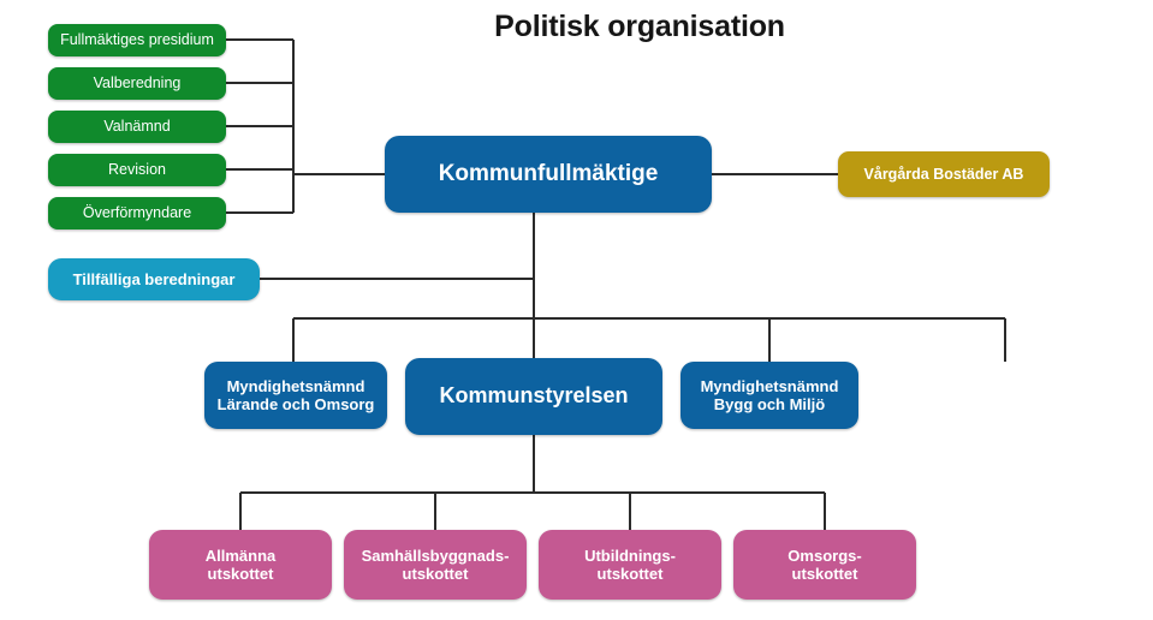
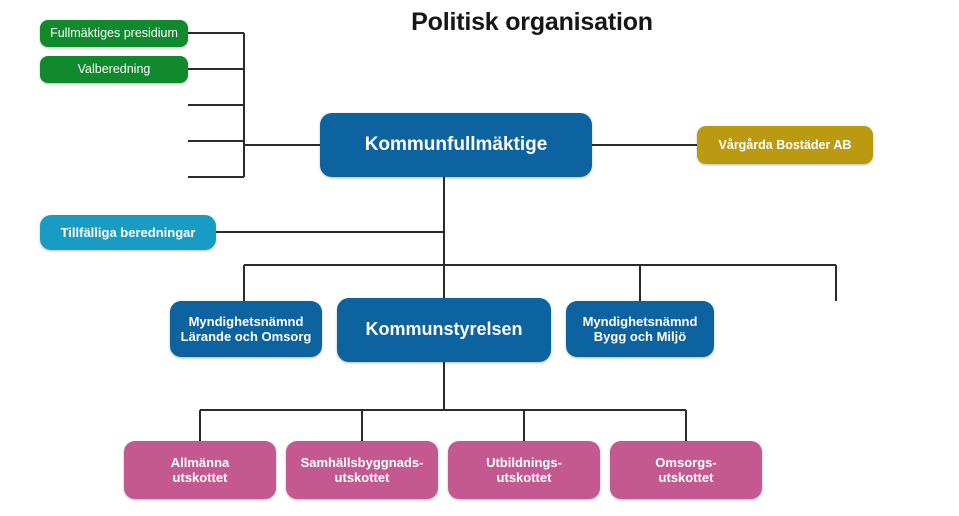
  Politisk organisation
  Fullmäktiges presidium
  Valberedning
- Valnämnd
- Revision
- Överförmyndare
  Tillfälliga beredningar
  Kommunfullmäktige
  Vårgårda Bostäder AB
  Myndighetsnämnd
  Lärande och Omsorg
  Kommunstyrelsen
  Myndighetsnämnd
  Bygg och Miljö
  Allmänna
  utskottet
  Samhällsbyggnads-
  utskottet
  Utbildnings-
  utskottet
  Omsorgs-
  utskottet
